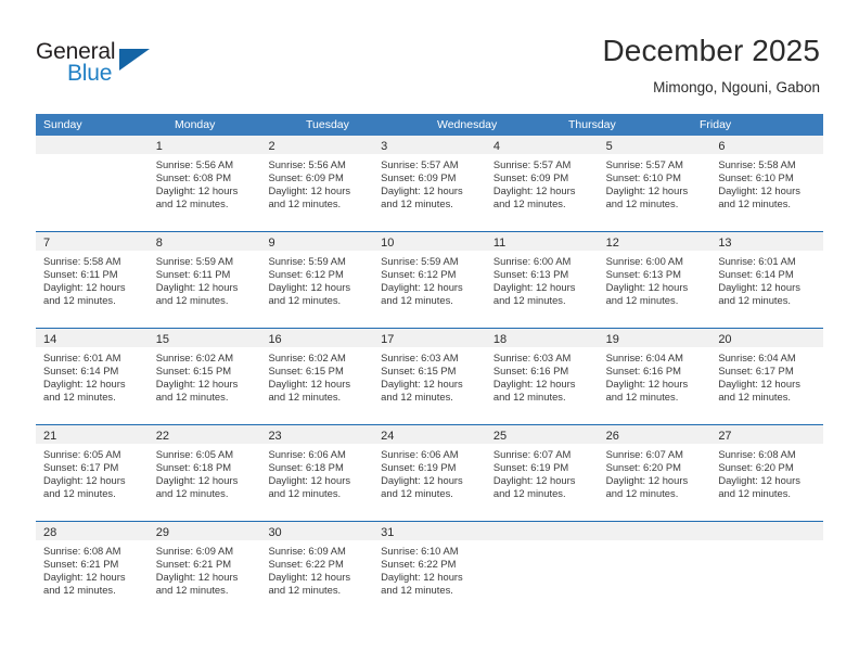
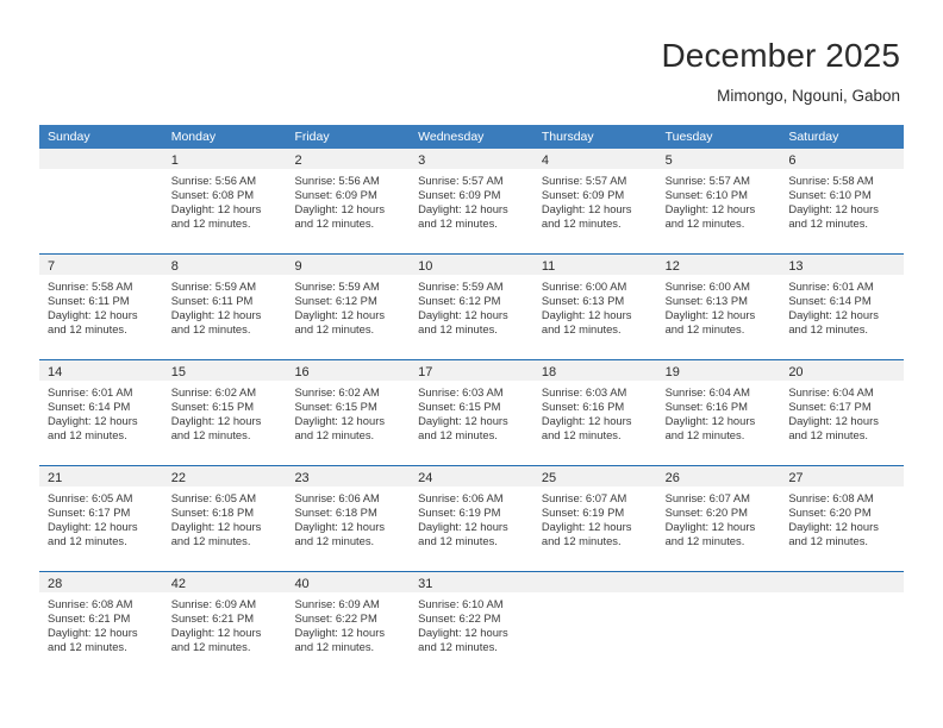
- General
- Blue
  December 2025
  Mimongo, Ngouni, Gabon
  Sunday
  Monday
- Tuesday
+ Friday
  Wednesday
  Thursday
- Friday
+ Tuesday
+ Saturday
  1
  Sunrise: 5:56 AM
  Sunset: 6:08 PM
  Daylight: 12 hours
  and 12 minutes.
  2
  Sunrise: 5:56 AM
  Sunset: 6:09 PM
  Daylight: 12 hours
  and 12 minutes.
  3
  Sunrise: 5:57 AM
  Sunset: 6:09 PM
  Daylight: 12 hours
  and 12 minutes.
  4
  Sunrise: 5:57 AM
  Sunset: 6:09 PM
  Daylight: 12 hours
  and 12 minutes.
  5
  Sunrise: 5:57 AM
  Sunset: 6:10 PM
  Daylight: 12 hours
  and 12 minutes.
  6
  Sunrise: 5:58 AM
  Sunset: 6:10 PM
  Daylight: 12 hours
  and 12 minutes.
  7
  Sunrise: 5:58 AM
  Sunset: 6:11 PM
  Daylight: 12 hours
  and 12 minutes.
  8
  Sunrise: 5:59 AM
  Sunset: 6:11 PM
  Daylight: 12 hours
  and 12 minutes.
  9
  Sunrise: 5:59 AM
  Sunset: 6:12 PM
  Daylight: 12 hours
  and 12 minutes.
  10
  Sunrise: 5:59 AM
  Sunset: 6:12 PM
  Daylight: 12 hours
  and 12 minutes.
  11
  Sunrise: 6:00 AM
  Sunset: 6:13 PM
  Daylight: 12 hours
  and 12 minutes.
  12
  Sunrise: 6:00 AM
  Sunset: 6:13 PM
  Daylight: 12 hours
  and 12 minutes.
  13
  Sunrise: 6:01 AM
  Sunset: 6:14 PM
  Daylight: 12 hours
  and 12 minutes.
  14
  Sunrise: 6:01 AM
  Sunset: 6:14 PM
  Daylight: 12 hours
  and 12 minutes.
  15
  Sunrise: 6:02 AM
  Sunset: 6:15 PM
  Daylight: 12 hours
  and 12 minutes.
  16
  Sunrise: 6:02 AM
  Sunset: 6:15 PM
  Daylight: 12 hours
  and 12 minutes.
  17
  Sunrise: 6:03 AM
  Sunset: 6:15 PM
  Daylight: 12 hours
  and 12 minutes.
  18
  Sunrise: 6:03 AM
  Sunset: 6:16 PM
  Daylight: 12 hours
  and 12 minutes.
  19
  Sunrise: 6:04 AM
  Sunset: 6:16 PM
  Daylight: 12 hours
  and 12 minutes.
  20
  Sunrise: 6:04 AM
  Sunset: 6:17 PM
  Daylight: 12 hours
  and 12 minutes.
  21
  Sunrise: 6:05 AM
  Sunset: 6:17 PM
  Daylight: 12 hours
  and 12 minutes.
  22
  Sunrise: 6:05 AM
  Sunset: 6:18 PM
  Daylight: 12 hours
  and 12 minutes.
  23
  Sunrise: 6:06 AM
  Sunset: 6:18 PM
  Daylight: 12 hours
  and 12 minutes.
  24
  Sunrise: 6:06 AM
  Sunset: 6:19 PM
  Daylight: 12 hours
  and 12 minutes.
  25
  Sunrise: 6:07 AM
  Sunset: 6:19 PM
  Daylight: 12 hours
  and 12 minutes.
  26
  Sunrise: 6:07 AM
  Sunset: 6:20 PM
  Daylight: 12 hours
  and 12 minutes.
  27
  Sunrise: 6:08 AM
  Sunset: 6:20 PM
  Daylight: 12 hours
  and 12 minutes.
  28
  Sunrise: 6:08 AM
  Sunset: 6:21 PM
  Daylight: 12 hours
  and 12 minutes.
- 29
+ 42
  Sunrise: 6:09 AM
  Sunset: 6:21 PM
  Daylight: 12 hours
  and 12 minutes.
- 30
+ 40
  Sunrise: 6:09 AM
  Sunset: 6:22 PM
  Daylight: 12 hours
  and 12 minutes.
  31
  Sunrise: 6:10 AM
  Sunset: 6:22 PM
  Daylight: 12 hours
  and 12 minutes.
